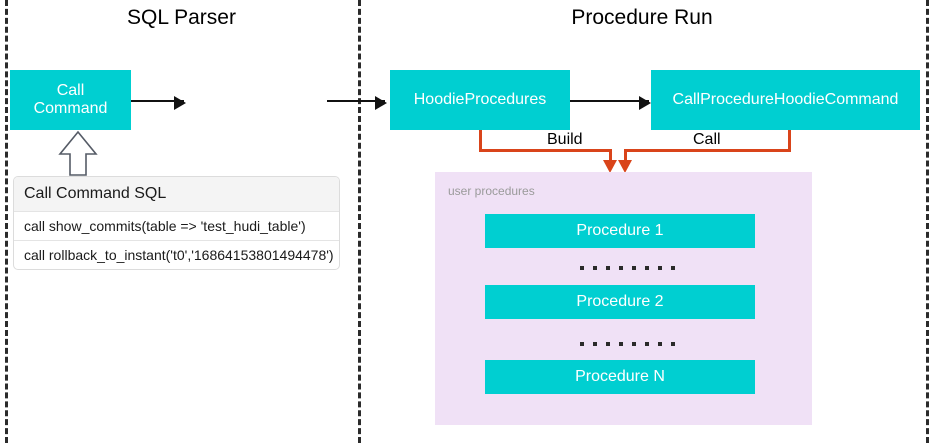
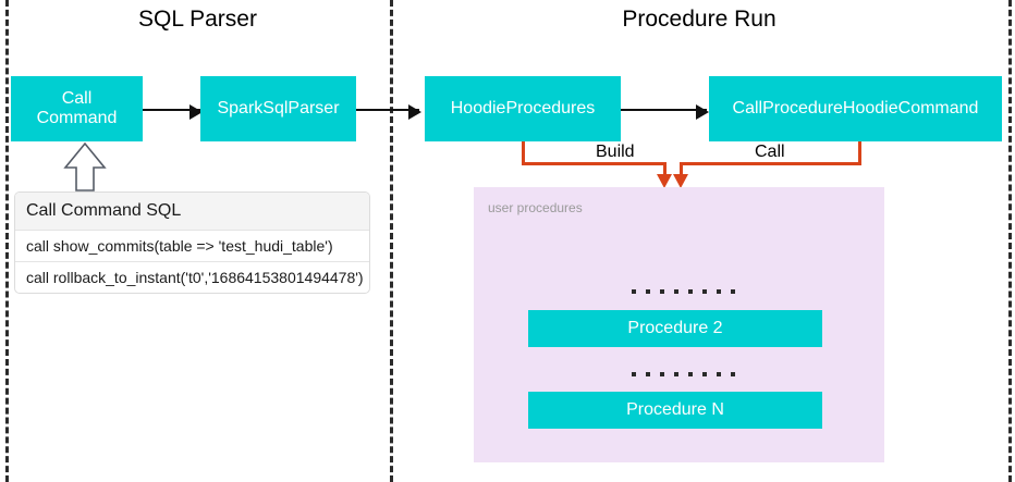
  SQL Parser
  Procedure Run
  Call
  Command
+ SparkSqlParser
  Call Command SQL
  call show_commits(table => 'test_hudi_table')
  call rollback_to_instant('t0','16864153801494478')
  HoodieProcedures
  CallProcedureHoodieCommand
  Build
  Call
  user procedures
- Procedure 1
  Procedure 2
  Procedure N
